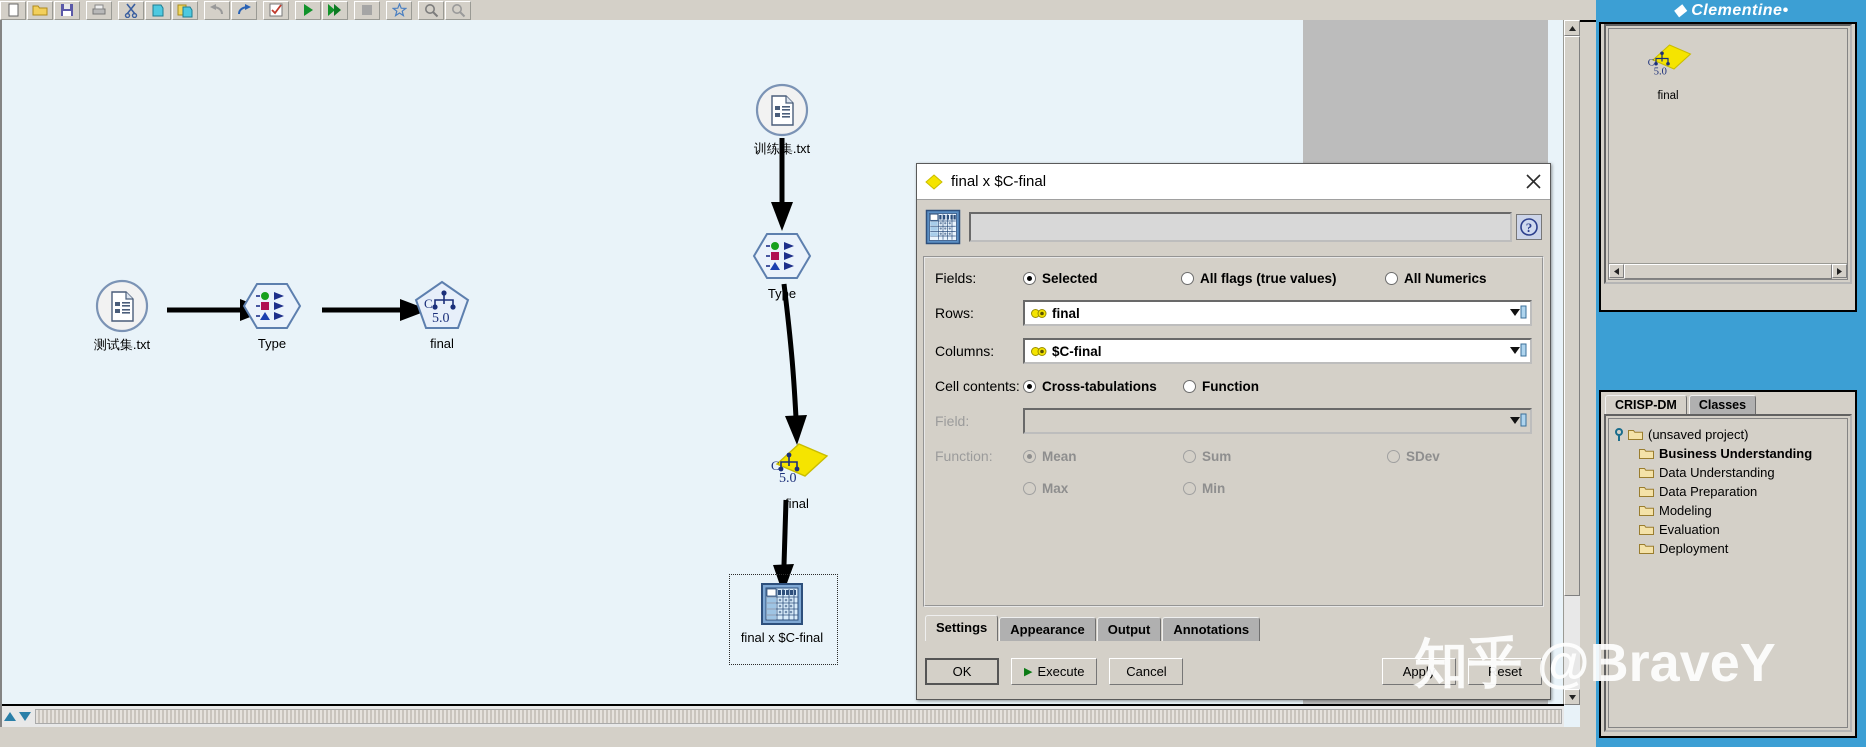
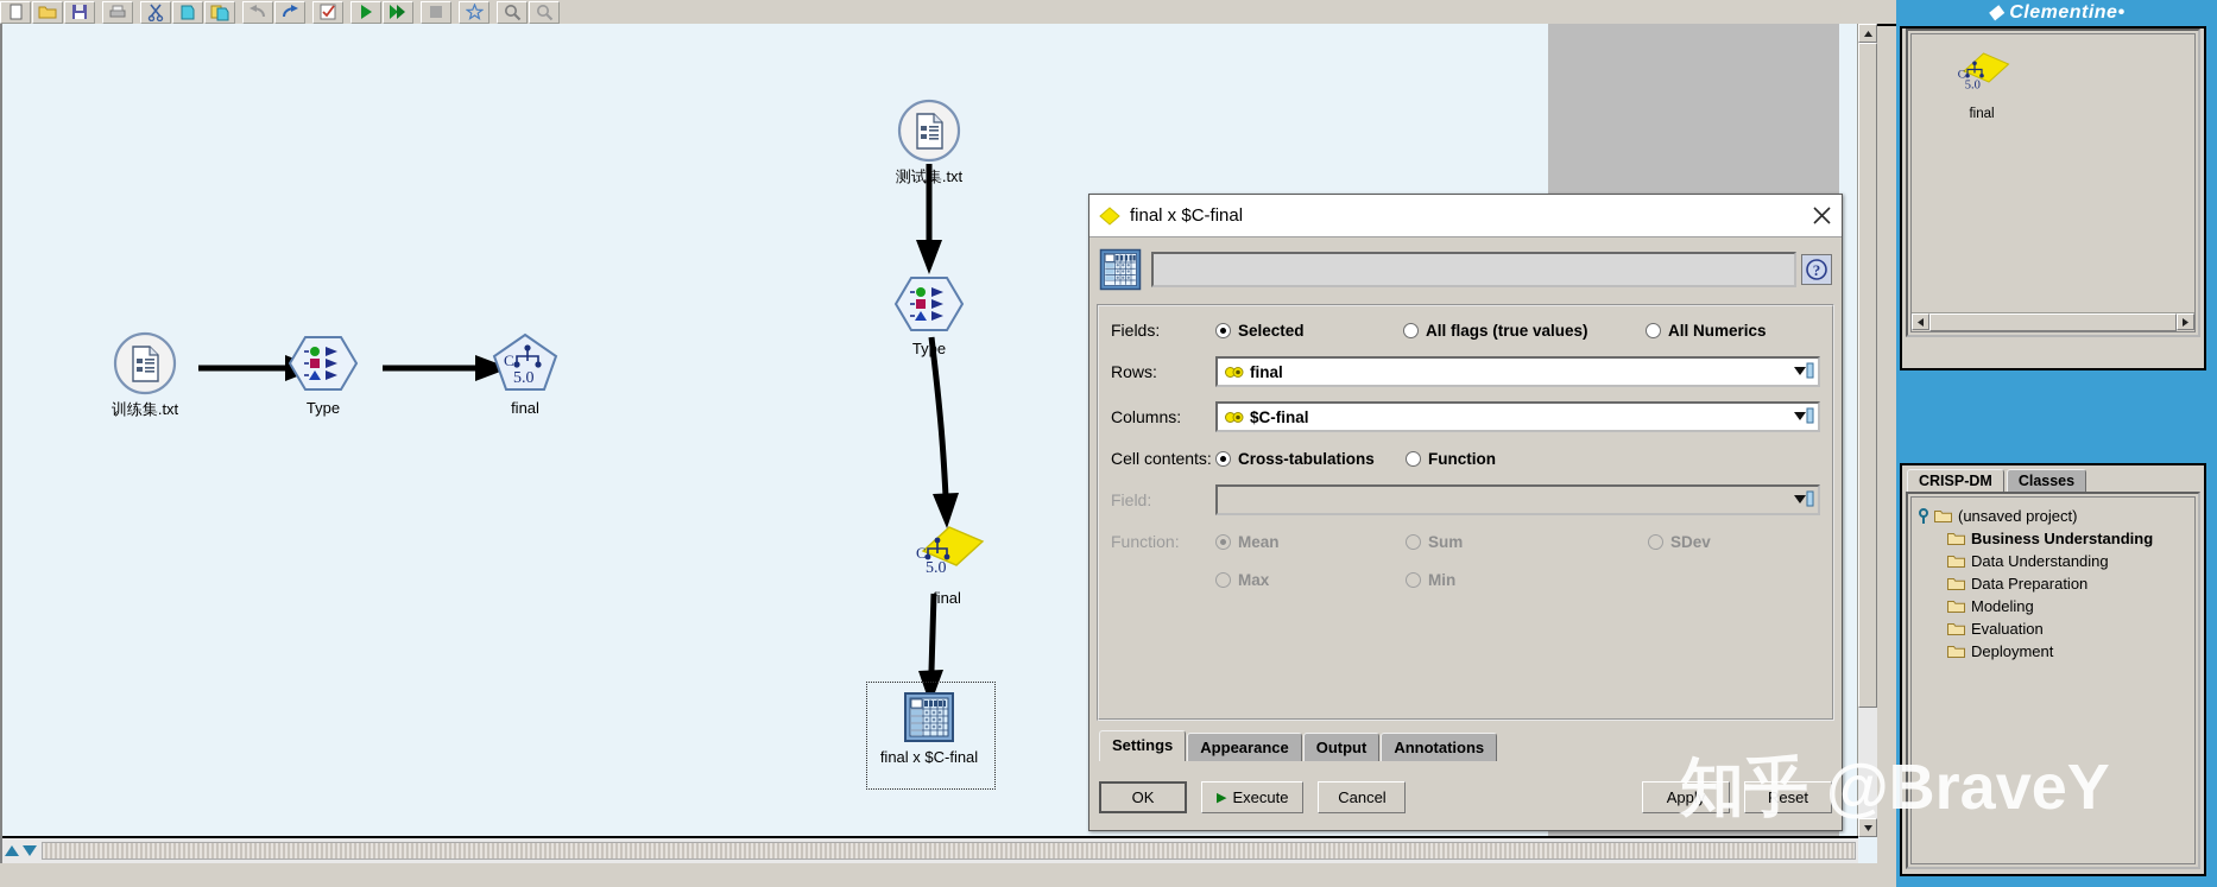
- 测试集.txt
+ 训练集.txt
  Type
  C
  5.0
  final
- 训练集.txt
+ 测试集.txt
  Type
  C
  5.0
  final
  final x $C-final
  final x $C-final
  ?
  Fields:
  Selected
  All flags (true values)
  All Numerics
  Rows:
  final
  Columns:
  $C-final
  Cell contents:
  Cross-tabulations
  Function
  Field:
  Function:
  Mean
  Sum
  SDev
  Max
  Min
  Settings
  Appearance
  Output
  Annotations
  OK
  ▶
  Execute
  Cancel
  Apply
  Reset
  ◆ Clementine•
  C
  5.0
  final
  CRISP-DM
  Classes
  (unsaved project)
  Business Understanding
  Data Understanding
  Data Preparation
  Modeling
  Evaluation
  Deployment
  知乎 @BraveY
